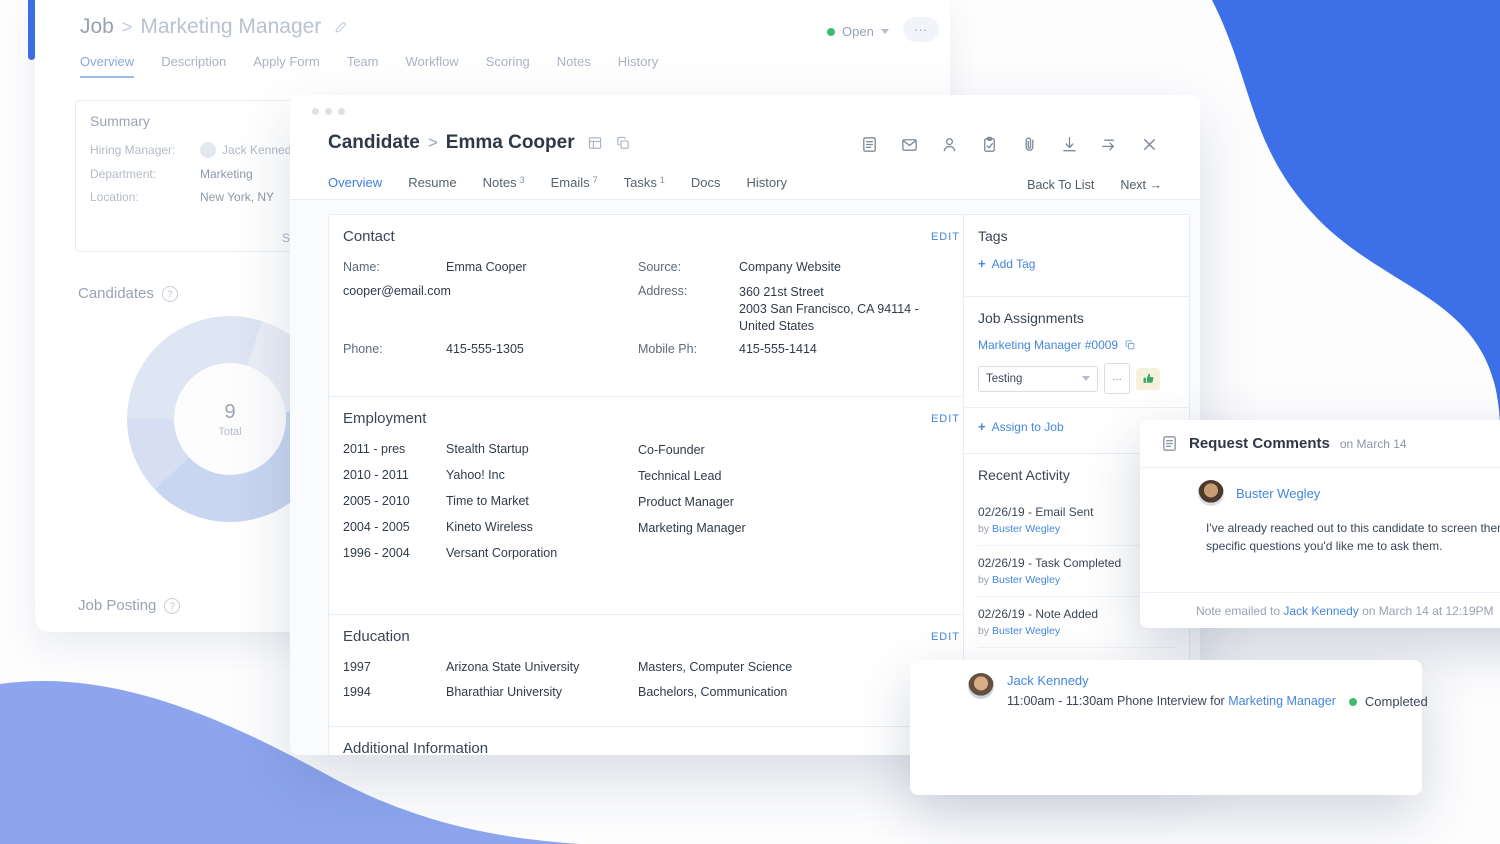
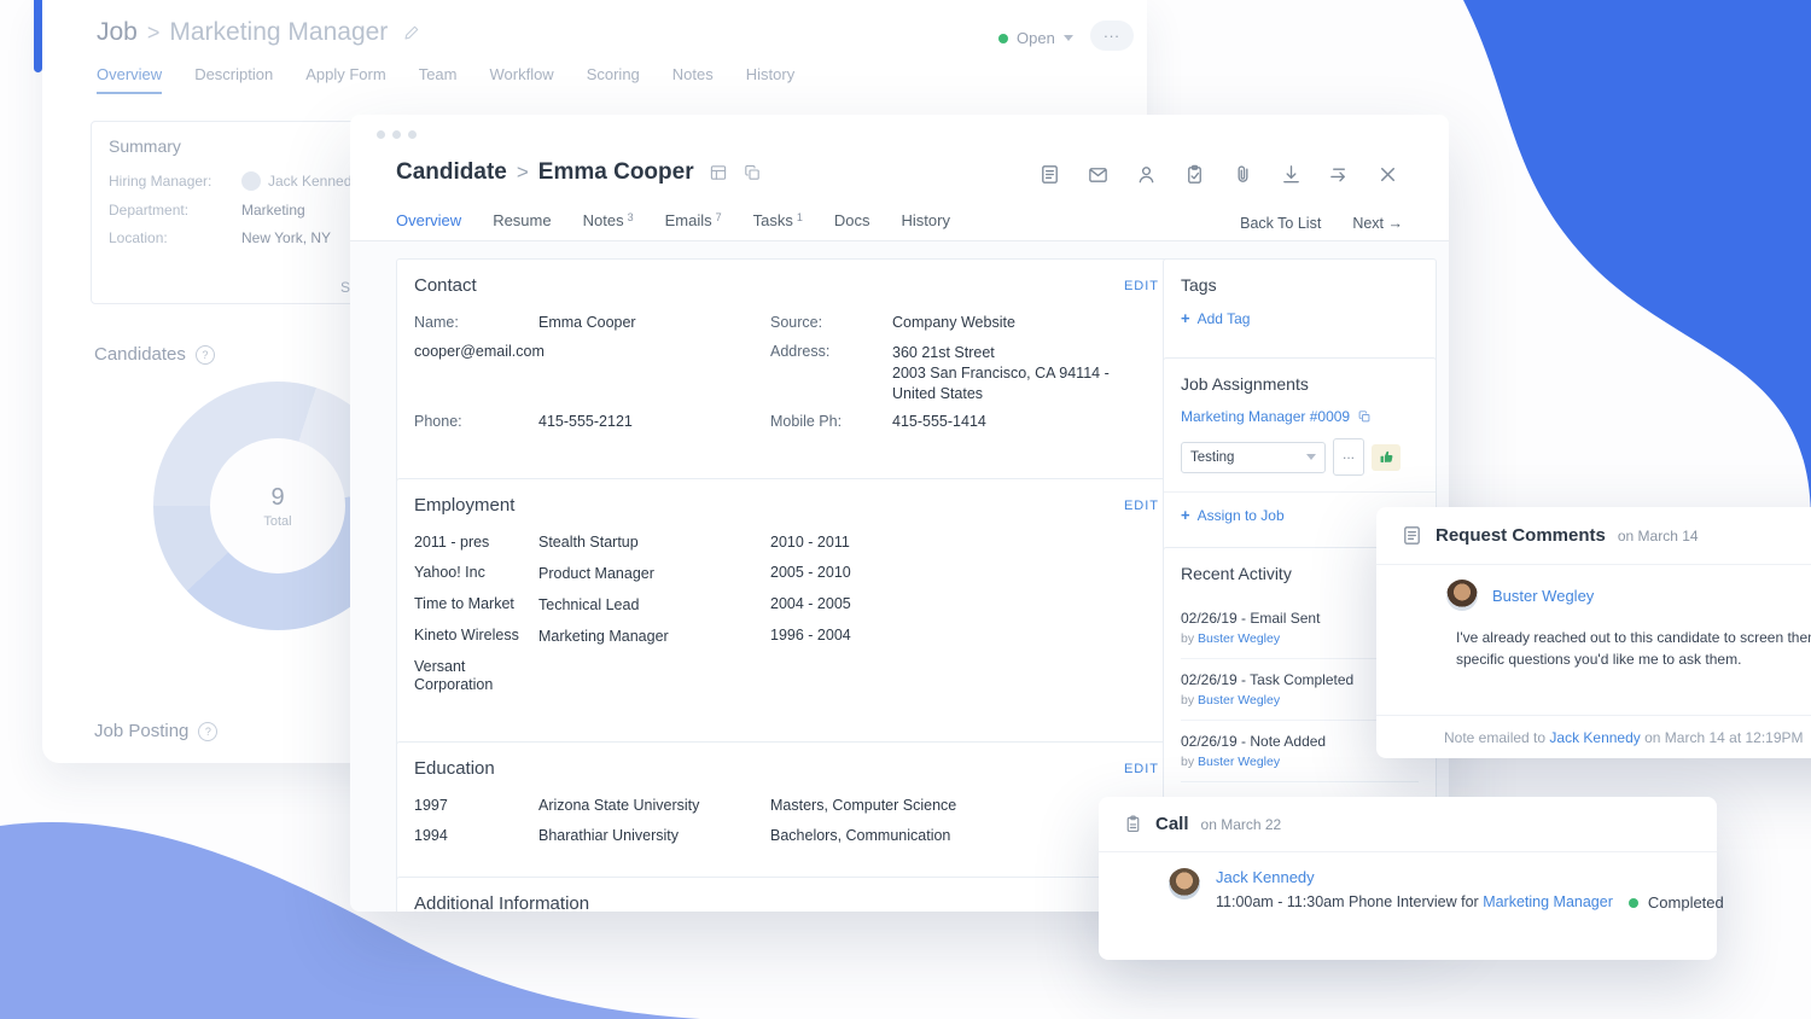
  Job
  >
  Marketing Manager
  Open
  ...
  Overview
  Description
  Apply Form
  Team
  Workflow
  Scoring
  Notes
  History
  Summary
  Hiring Manager:
  Jack Kenned
  Department:
  Marketing
  Location:
  New York, NY
  Candidates
  ?
  9
  Total
  Job Posting
  ?
  Candidate
  >
  Emma Cooper
  Overview
  Resume
  Notes 3
  Emails 7
  Tasks 1
  Docs
  History
  Back To List
  Next →
  Contact
  EDIT
  Name:
  Emma Cooper
  cooper@email.com
  Phone:
- 415-555-1305
+ 415-555-2121
  Source:
  Company Website
  Address:
  360 21st Street
  2003 San Francisco, CA 94114 -
  United States
  Mobile Ph:
  415-555-1414
  Employment
  EDIT
  2011 - pres
  Stealth Startup
- Co-Founder
  2010 - 2011
  Yahoo! Inc
- Technical Lead
+ Product Manager
  2005 - 2010
  Time to Market
- Product Manager
+ Technical Lead
  2004 - 2005
  Kineto Wireless
  Marketing Manager
  1996 - 2004
  Versant Corporation
  Education
  EDIT
  1997
  Arizona State University
  Masters, Computer Science
  1994
  Bharathiar University
  Bachelors, Communication
  Additional Information
  Tags
  +
  Add Tag
  Job Assignments
  Marketing Manager #0009
  Testing
  ...
  +
  Assign to Job
  Recent Activity
  02/26/19 - Email Sent
  by Buster Wegley
  02/26/19 - Task Completed
  by Buster Wegley
  02/26/19 - Note Added
  by Buster Wegley
  Request Comments
  on March 14
  Buster Wegley
  I've already reached out to this candidate to screen the
  specific questions you'd like me to ask them.
  Note emailed to Jack Kennedy on March 14 at 12:19PM
+ Call
+ on March 22
  Jack Kennedy
  11:00am - 11:30am Phone Interview for Marketing Manager
  Completed
